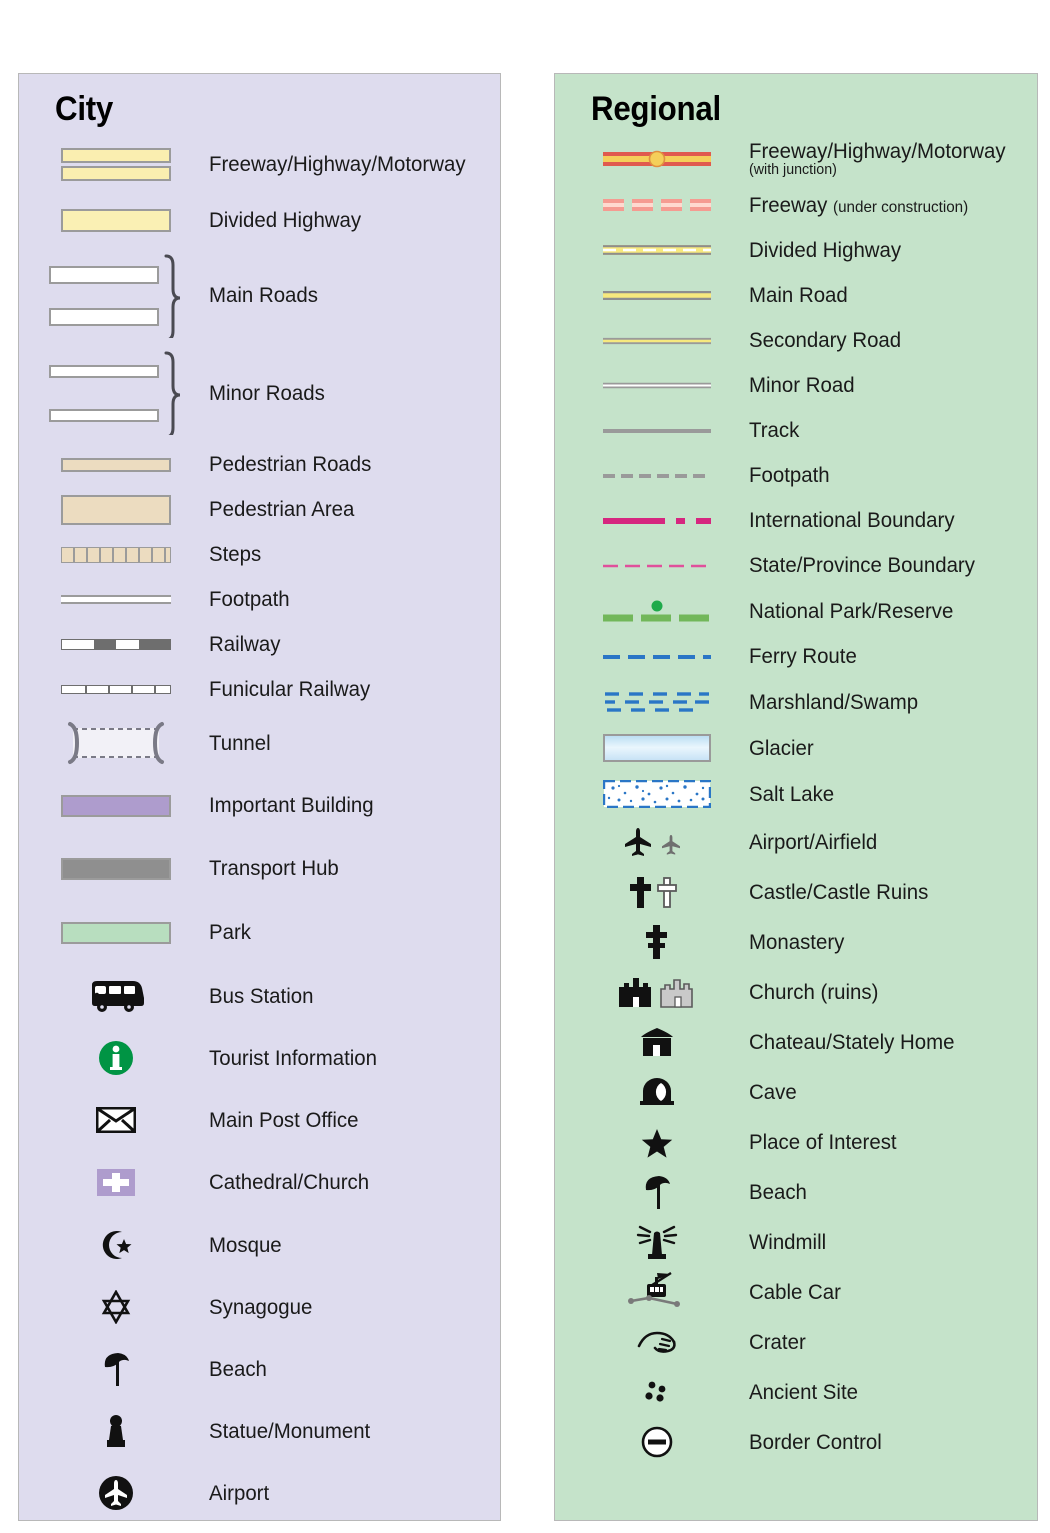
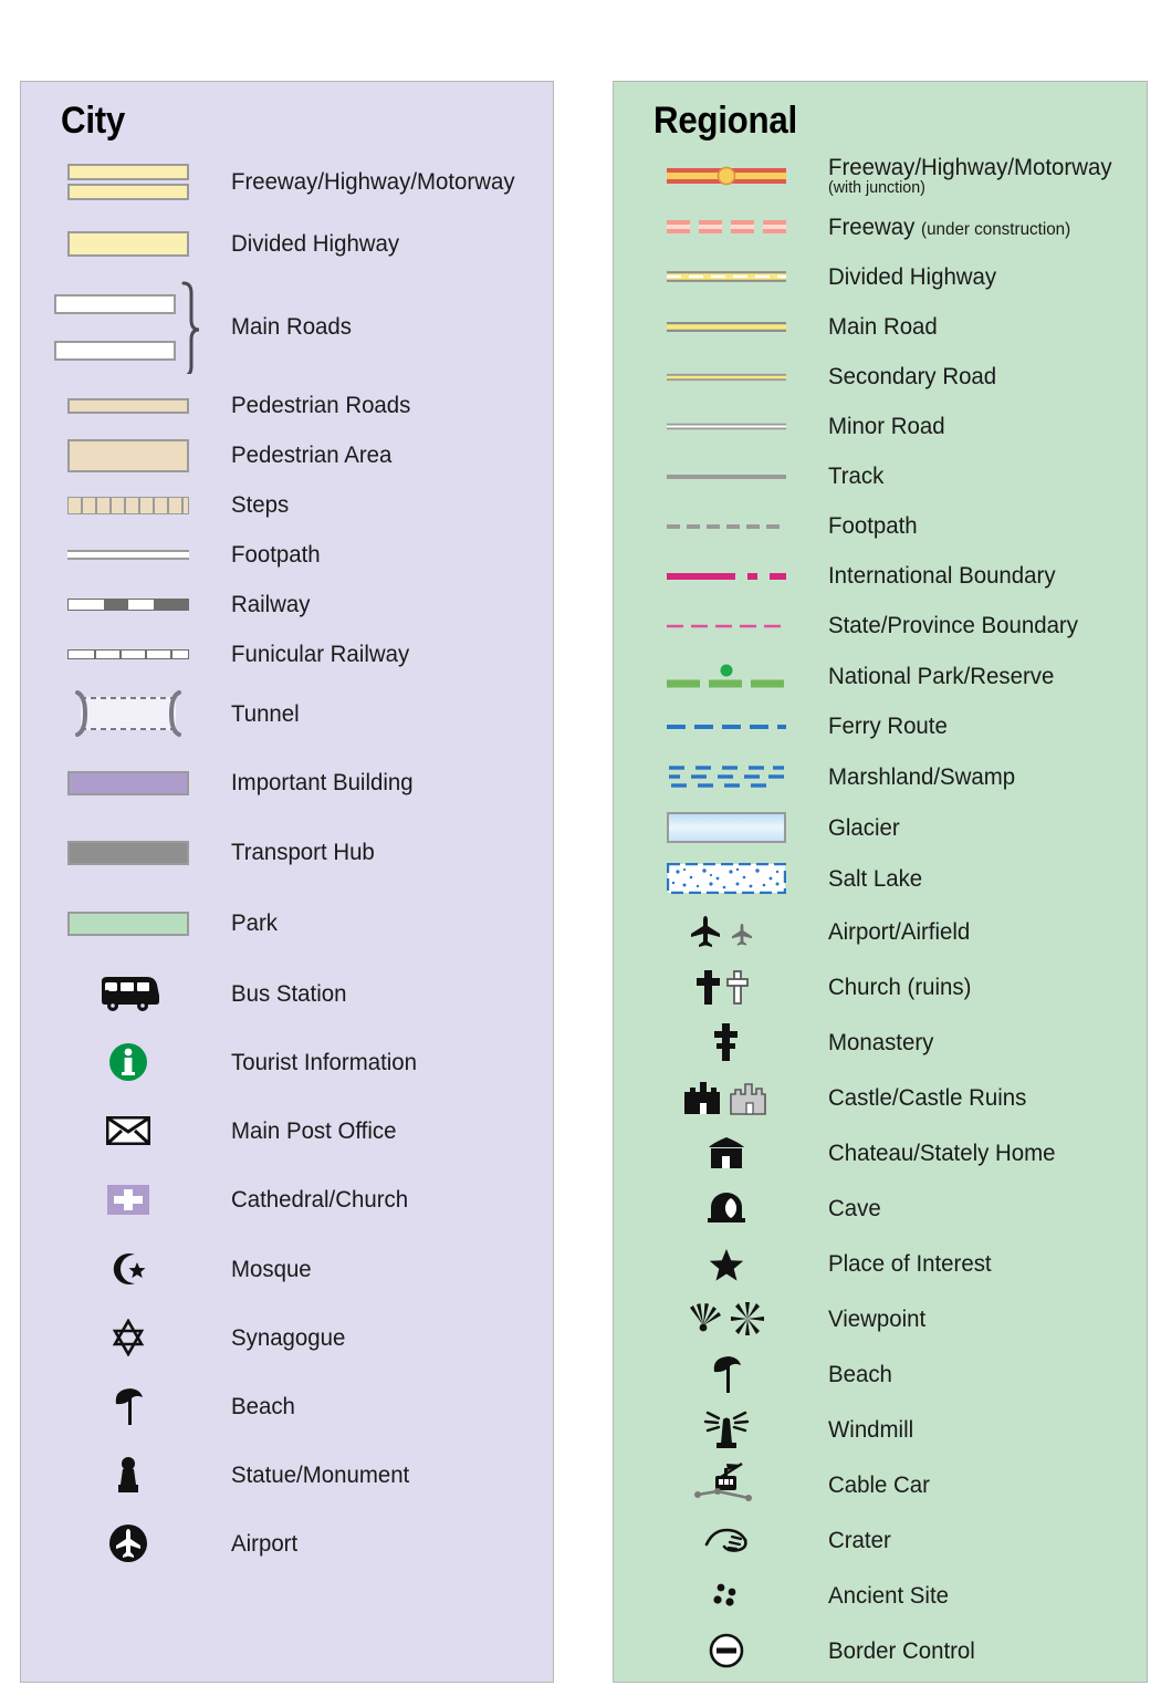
  City
  Freeway/Highway/Motorway
  Divided Highway
  Main Roads
- Minor Roads
  Pedestrian Roads
  Pedestrian Area
  Steps
  Footpath
  Railway
  Funicular Railway
  Tunnel
  Important Building
  Transport Hub
  Park
  Bus Station
  Tourist Information
  Main Post Office
  Cathedral/Church
  Mosque
  Synagogue
  Beach
  Statue/Monument
  Airport
  Regional
  Freeway/Highway/Motorway
  (with junction)
  Freeway (under construction)
  Divided Highway
  Main Road
  Secondary Road
  Minor Road
  Track
  Footpath
  International Boundary
  State/Province Boundary
  National Park/Reserve
  Ferry Route
  Marshland/Swamp
  Glacier
  Salt Lake
  Airport/Airfield
- Castle/Castle Ruins
+ Church (ruins)
  Monastery
- Church (ruins)
+ Castle/Castle Ruins
  Chateau/Stately Home
  Cave
  Place of Interest
+ Viewpoint
  Beach
  Windmill
  Cable Car
  Crater
  Ancient Site
  Border Control
